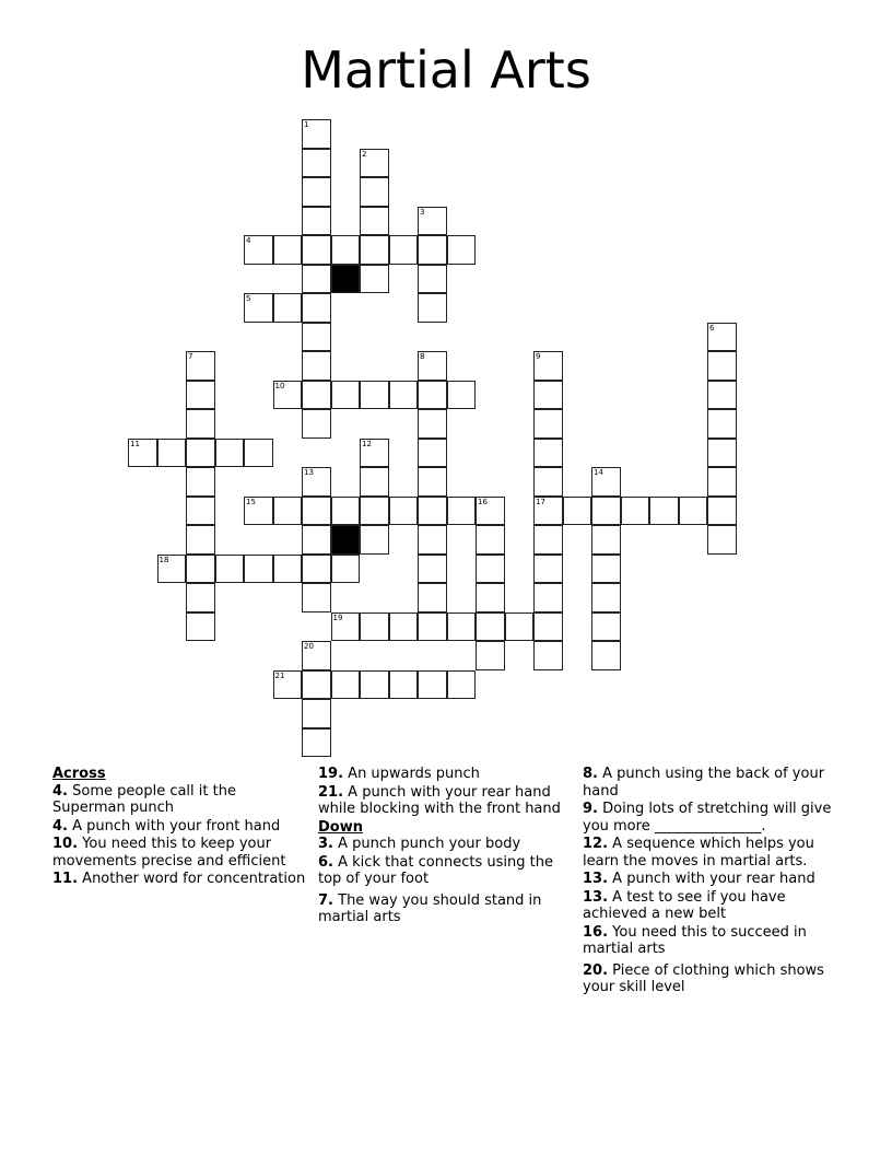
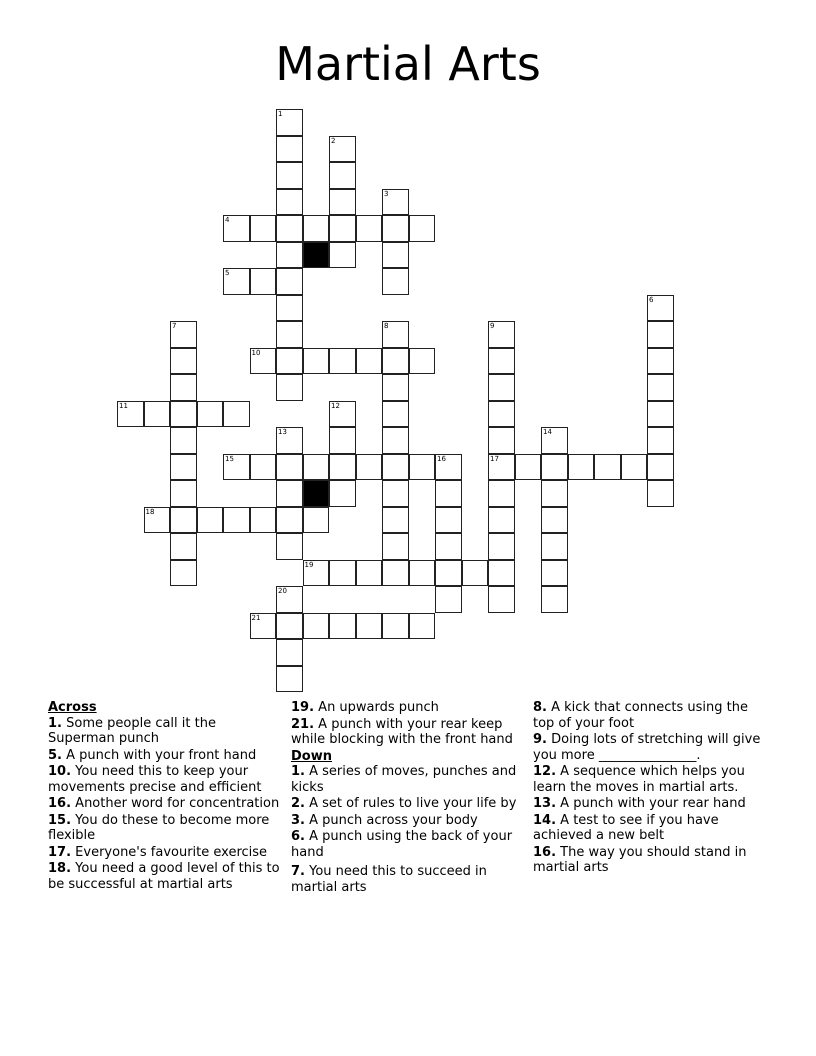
  Martial Arts
  1
  2
  3
  4
  5
  6
  7
  8
  9
  17
  10
  11
  12
  13
  14
  15
  16
  18
  19
  20
  21
  Across
- 4. Some people call it the Superman punch
+ 1. Some people call it the Superman punch
- 4. A punch with your front hand
+ 5. A punch with your front hand
  10. You need this to keep your movements precise and efficient
- 11. Another word for concentration
+ 16. Another word for concentration
+ 15. You do these to become more flexible
+ 17. Everyone's favourite exercise
+ 18. You need a good level of this to be successful at martial arts
  19. An upwards punch
- 21. A punch with your rear hand while blocking with the front hand
+ 21. A punch with your rear keep while blocking with the front hand
  Down
+ 1. A series of moves, punches and kicks
+ 2. A set of rules to live your life by
- 3. A punch punch your body
+ 3. A punch across your body
- 6. A kick that connects using the top of your foot
+ 6. A punch using the back of your hand
- 7. The way you should stand in martial arts
+ 7. You need this to succeed in martial arts
- 8. A punch using the back of your hand
+ 8. A kick that connects using the top of your foot
  9. Doing lots of stretching will give you more _______________.
  12. A sequence which helps you learn the moves in martial arts.
  13. A punch with your rear hand
- 13. A test to see if you have achieved a new belt
+ 14. A test to see if you have achieved a new belt
- 16. You need this to succeed in martial arts
+ 16. The way you should stand in martial arts
- 20. Piece of clothing which shows your skill level
